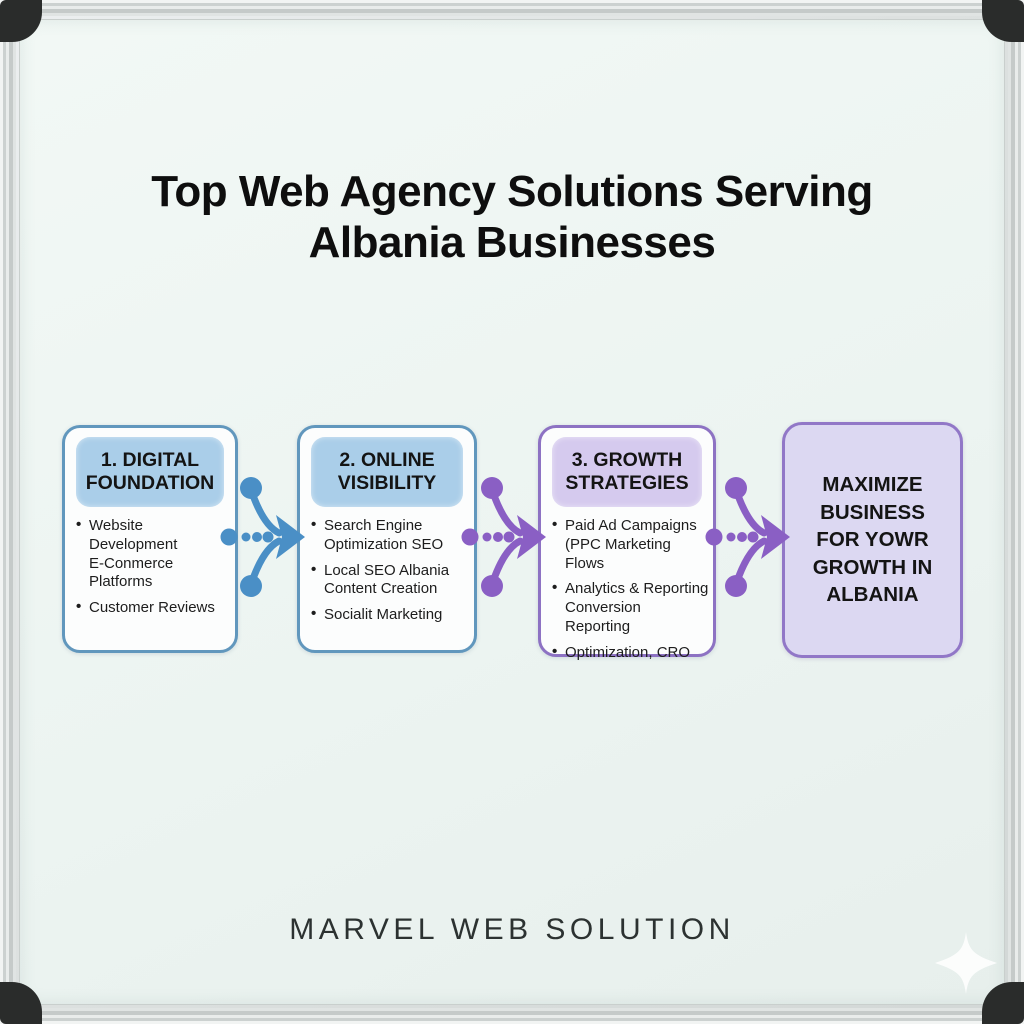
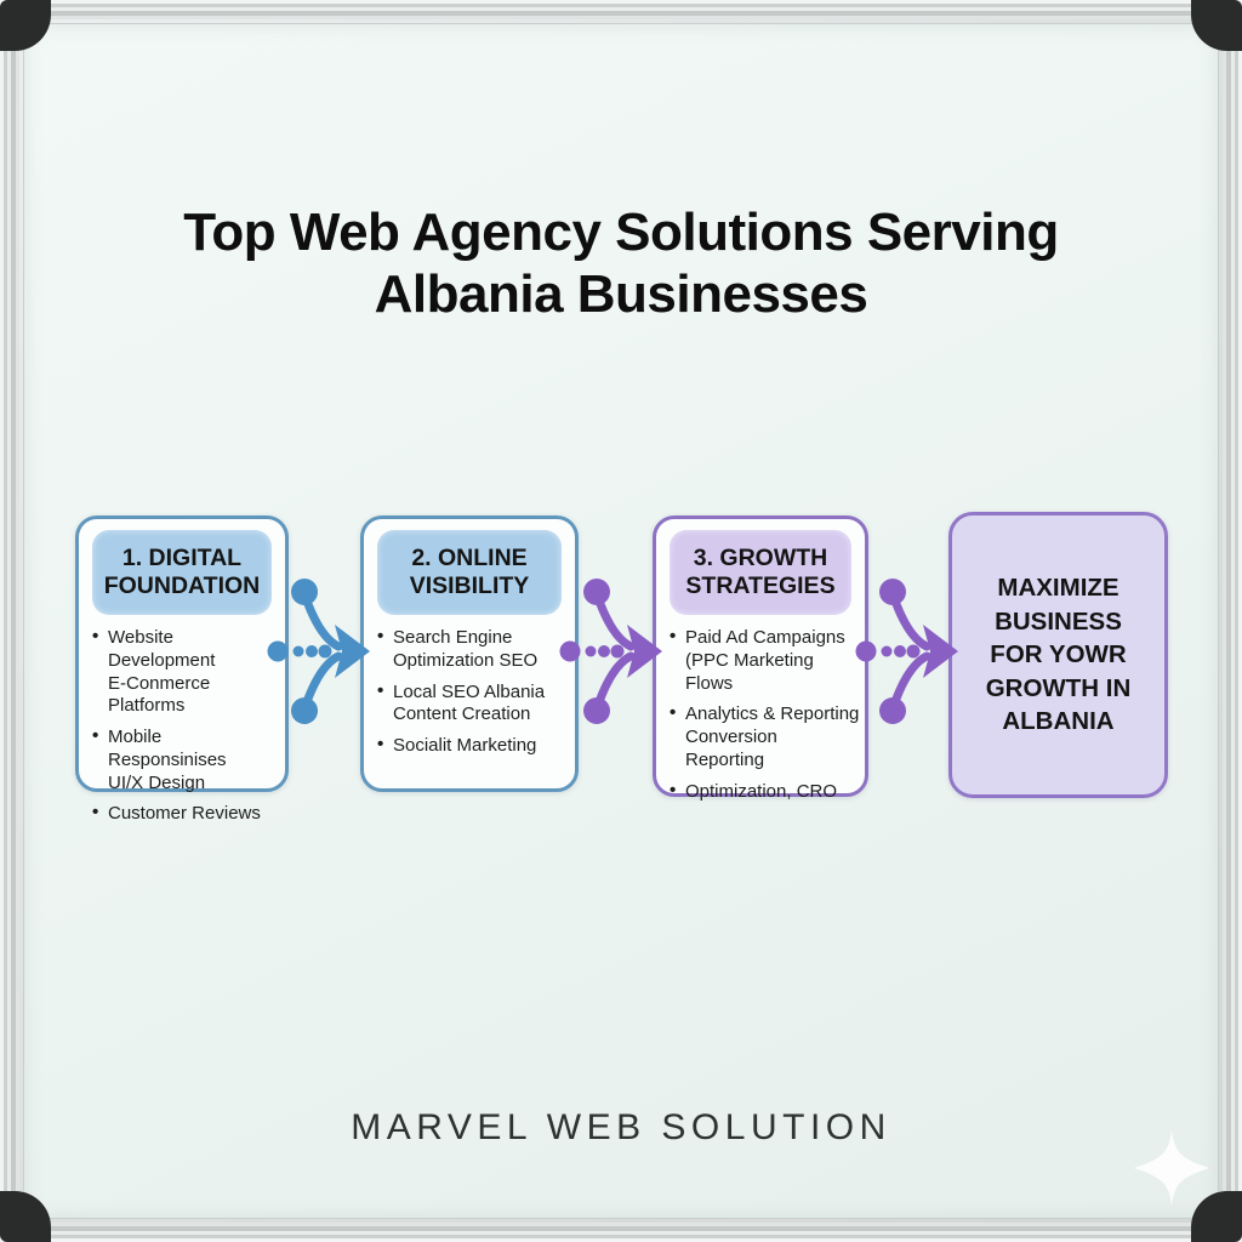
  Top Web Agency Solutions Serving
  Albania Businesses
  1. DIGITAL
  FOUNDATION
  Website Development
  E-Conmerce Platforms
+ Mobile Responsinises
+ UI/X Design
  Customer Reviews
  2. ONLINE
  VISIBILITY
  Search Engine
  Optimization SEO
  Local SEO Albania
  Content Creation
  Socialit Marketing
  3. GROWTH
  STRATEGIES
  Paid Ad Campaigns
  (PPC Marketing Flows
  Analytics & Reporting
  Conversion Reporting
  Optimization, CRO
  MAXIMIZE
  BUSINESS
  FOR YOWR
  GROWTH IN
  ALBANIA
  MARVEL WEB SOLUTION
